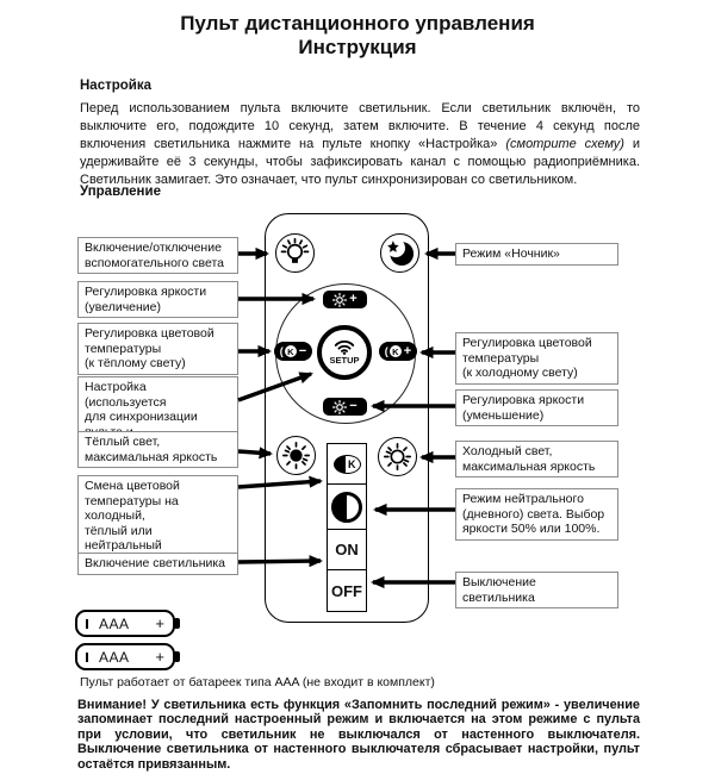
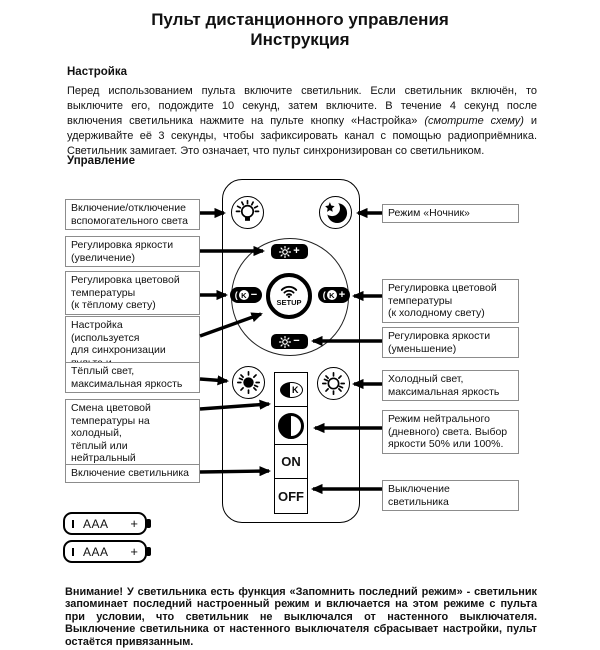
  Пульт дистанционного управления
  Инструкция
  Настройка
  Перед использованием пульта включите светильник. Если светильник включён, то выключите его, подождите 10 секунд, затем включите. В течение 4 секунд после включения светильника нажмите на пульте кнопку «Настройка» (смотрите схему) и удерживайте её 3 секунды, чтобы зафиксировать канал с помощью радиоприёмника. Светильник замигает. Это означает, что пульт синхронизирован со светильником.
  Управление
  +
  (
  K
  −
  (
  K
  +
  −
  SETUP
  K
  ON
  OFF
  Включение/отключение
  вспомогательного света
  Регулировка яркости
  (увеличение)
  Регулировка цветовой
  температуры
  (к тёплому свету)
  Настройка (используется
  Тёплый свет,
  максимальная яркость
  Смена цветовой
  температуры на холодный,
  тёплый или нейтральный
  Включение светильника
  Режим «Ночник»
  Регулировка цветовой
  температуры
  (к холодному свету)
  Регулировка яркости
  (уменьшение)
  Холодный свет,
  максимальная яркость
  Режим нейтрального
  (дневного) света. Выбор
  яркости 50% или 100%.
  Выключение светильника
  AAA
  +
  AAA
  +
- Пульт работает от батареек типа AAA (не входит в комплект)
- Внимание! У светильника есть функция «Запомнить последний режим» - увеличение запоминает последний настроенный режим и включается на этом режиме с пульта при условии, что светильник не выключался от настенного выключателя. Выключение светильника от настенного выключателя сбрасывает настройки, пульт остаётся привязанным.
+ Внимание! У светильника есть функция «Запомнить последний режим» - светильник запоминает последний настроенный режим и включается на этом режиме с пульта при условии, что светильник не выключался от настенного выключателя. Выключение светильника от настенного выключателя сбрасывает настройки, пульт остаётся привязанным.
